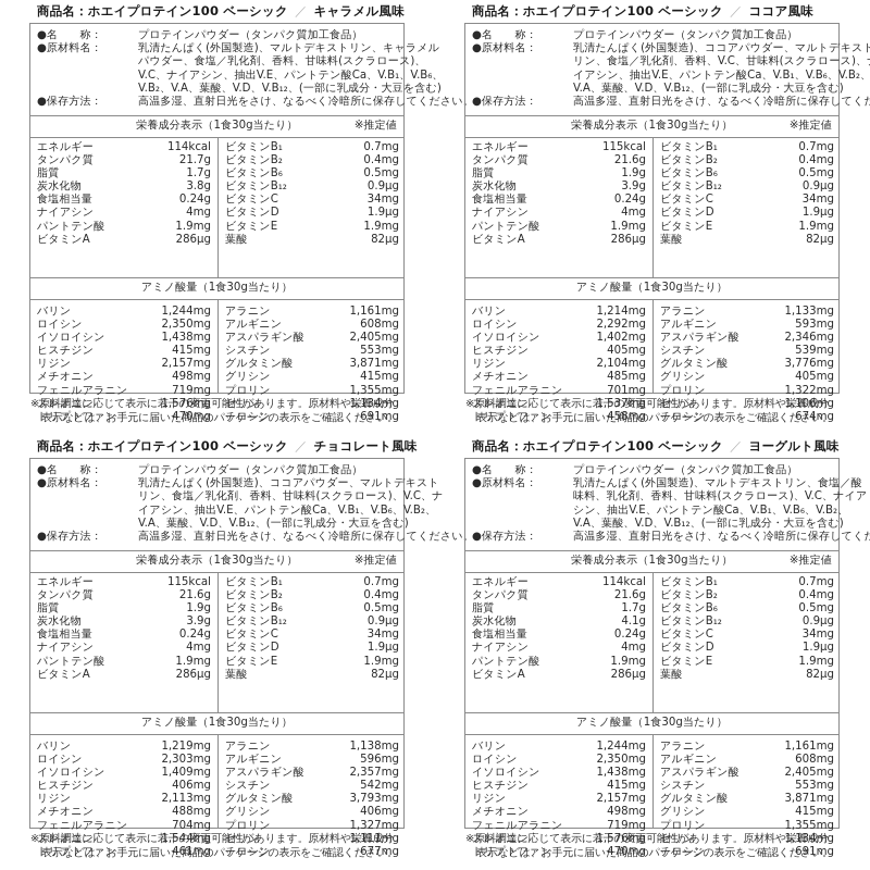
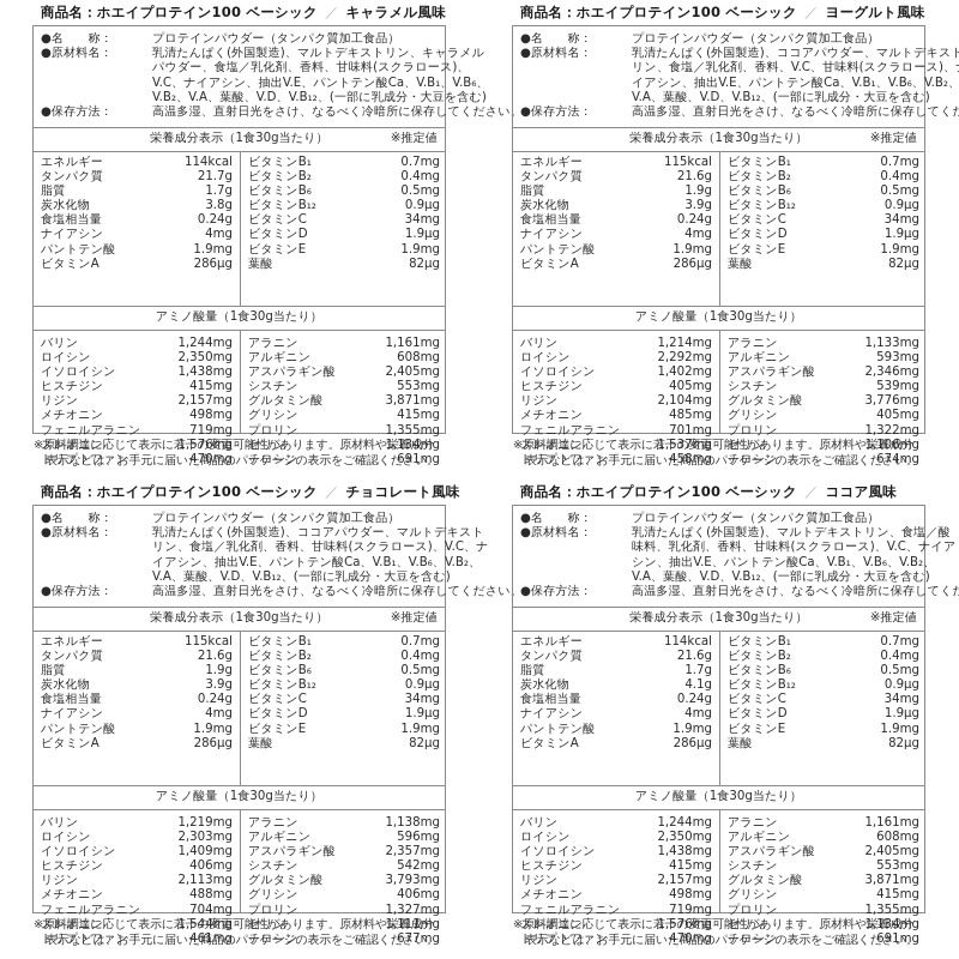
  商品名：ホエイプロテイン100 ベーシック ／ キャラメル風味
  ●名 称：
  プロテインパウダー（タンパク質加工食品）
  ●原材料名：
  乳清たんぱく(外国製造)、マルトデキストリン、キャラメル
  パウダー、食塩／乳化剤、香料、甘味料(スクラロース)、
  V.C、ナイアシン、抽出V.E、パントテン酸Ca、V.B₁、V.B₆、
  V.B₂、V.A、葉酸、V.D、V.B₁₂、(一部に乳成分・大豆を含む)
  ●保存方法：
  高温多湿、直射日光をさけ、なるべく冷暗所に保存してください。
  栄養成分表示（1食30g当たり）
  ※推定値
  エネルギー
  114kcal
  タンパク質
  21.7g
  脂質
  1.7g
  炭水化物
  3.8g
  食塩相当量
  0.24g
  ナイアシン
  4mg
  パントテン酸
  1.9mg
  ビタミンA
  286μg
  ビタミンB₁
  0.7mg
  ビタミンB₂
  0.4mg
  ビタミンB₆
  0.5mg
  ビタミンB₁₂
  0.9μg
  ビタミンC
  34mg
  ビタミンD
  1.9μg
  ビタミンE
  1.9mg
  葉酸
  82μg
  アミノ酸量（1食30g当たり）
  バリン
  1,244mg
  ロイシン
  2,350mg
  イソロイシン
  1,438mg
  ヒスチジン
  415mg
  リジン
  2,157mg
  メチオニン
  498mg
  フェニルアラニン
  719mg
  スレオニン
  1,576mg
  トリプトファン
  470mg
  アラニン
  1,161mg
  アルギニン
  608mg
  アスパラギン酸
  2,405mg
  シスチン
  553mg
  グルタミン酸
  3,871mg
  グリシン
  415mg
  プロリン
  1,355mg
  セリン
  1,134mg
  チロシン
  691mg
  ※原料調達に応じて表示に若干の変更可能性があります。原材料や栄養成分
  表示などは、お手元に届いた商品のパッケージの表示をご確認ください。
- 商品名：ホエイプロテイン100 ベーシック ／ ココア風味
+ 商品名：ホエイプロテイン100 ベーシック ／ ヨーグルト風味
  ●名 称：
  プロテインパウダー（タンパク質加工食品）
  ●原材料名：
  乳清たんぱく(外国製造)、ココアパウダー、マルトデキスト
  リン、食塩／乳化剤、香料、V.C、甘味料(スクラロース)、
  イアシン、抽出V.E、パントテン酸Ca、V.B₁、V.B₆、V.B₂、
  V.A、葉酸、V.D、V.B₁₂、(一部に乳成分・大豆を含む)
  ●保存方法：
  高温多湿、直射日光をさけ、なるべく冷暗所に保存してく
  栄養成分表示（1食30g当たり）
  ※推定値
  エネルギー
  115kcal
  タンパク質
  21.6g
  脂質
  1.9g
  炭水化物
  3.9g
  食塩相当量
  0.24g
  ナイアシン
  4mg
  パントテン酸
  1.9mg
  ビタミンA
  286μg
  ビタミンB₁
  0.7mg
  ビタミンB₂
  0.4mg
  ビタミンB₆
  0.5mg
  ビタミンB₁₂
  0.9μg
  ビタミンC
  34mg
  ビタミンD
  1.9μg
  ビタミンE
  1.9mg
  葉酸
  82μg
  アミノ酸量（1食30g当たり）
  バリン
  1,214mg
  ロイシン
  2,292mg
  イソロイシン
  1,402mg
  ヒスチジン
  405mg
  リジン
  2,104mg
  メチオニン
  485mg
  フェニルアラニン
  701mg
  スレオニン
  1,537mg
  トリプトファン
  458mg
  アラニン
  1,133mg
  アルギニン
  593mg
  アスパラギン酸
  2,346mg
  シスチン
  539mg
  グルタミン酸
  3,776mg
  グリシン
  405mg
  プロリン
  1,322mg
  セリン
  1,106mg
  チロシン
  674mg
  ※原料調達に応じて表示に若干の変更可能性があります。原材料や栄養成分
  表示などは、お手元に届いた商品のパッケージの表示をご確認ください。
  商品名：ホエイプロテイン100 ベーシック ／ チョコレート風味
  ●名 称：
  プロテインパウダー（タンパク質加工食品）
  ●原材料名：
  乳清たんぱく(外国製造)、ココアパウダー、マルトデキスト
  リン、食塩／乳化剤、香料、甘味料(スクラロース)、V.C、ナ
  イアシン、抽出V.E、パントテン酸Ca、V.B₁、V.B₆、V.B₂、
  V.A、葉酸、V.D、V.B₁₂、(一部に乳成分・大豆を含む)
  ●保存方法：
  高温多湿、直射日光をさけ、なるべく冷暗所に保存してください。
  栄養成分表示（1食30g当たり）
  ※推定値
  エネルギー
  115kcal
  タンパク質
  21.6g
  脂質
  1.9g
  炭水化物
  3.9g
  食塩相当量
  0.24g
  ナイアシン
  4mg
  パントテン酸
  1.9mg
  ビタミンA
  286μg
  ビタミンB₁
  0.7mg
  ビタミンB₂
  0.4mg
  ビタミンB₆
  0.5mg
  ビタミンB₁₂
  0.9μg
  ビタミンC
  34mg
  ビタミンD
  1.9μg
  ビタミンE
  1.9mg
  葉酸
  82μg
  アミノ酸量（1食30g当たり）
  バリン
  1,219mg
  ロイシン
  2,303mg
  イソロイシン
  1,409mg
  ヒスチジン
  406mg
  リジン
  2,113mg
  メチオニン
  488mg
  フェニルアラニン
  704mg
  スレオニン
  1,544mg
  トリプトファン
  461mg
  アラニン
  1,138mg
  アルギニン
  596mg
  アスパラギン酸
  2,357mg
  シスチン
  542mg
  グルタミン酸
  3,793mg
  グリシン
  406mg
  プロリン
  1,327mg
  セリン
  1,111mg
  チロシン
  677mg
  ※原料調達に応じて表示に若干の変更可能性があります。原材料や栄養成分
  表示などは、お手元に届いた商品のパッケージの表示をご確認ください。
- 商品名：ホエイプロテイン100 ベーシック ／ ヨーグルト風味
+ 商品名：ホエイプロテイン100 ベーシック ／ ココア風味
  ●名 称：
  プロテインパウダー（タンパク質加工食品）
  ●原材料名：
  乳清たんぱく(外国製造)、マルトデキストリン、食塩／酸
  味料、乳化剤、香料、甘味料(スクラロース)、V.C、ナイア
  シン、抽出V.E、パントテン酸Ca、V.B₁、V.B₆、V.B₂、
  V.A、葉酸、V.D、V.B₁₂、(一部に乳成分・大豆を含む)
  ●保存方法：
  高温多湿、直射日光をさけ、なるべく冷暗所に保存してく
  栄養成分表示（1食30g当たり）
  ※推定値
  エネルギー
  114kcal
  タンパク質
  21.6g
  脂質
  1.7g
  炭水化物
  4.1g
  食塩相当量
  0.24g
  ナイアシン
  4mg
  パントテン酸
  1.9mg
  ビタミンA
  286μg
  ビタミンB₁
  0.7mg
  ビタミンB₂
  0.4mg
  ビタミンB₆
  0.5mg
  ビタミンB₁₂
  0.9μg
  ビタミンC
  34mg
  ビタミンD
  1.9μg
  ビタミンE
  1.9mg
  葉酸
  82μg
  アミノ酸量（1食30g当たり）
  バリン
  1,244mg
  ロイシン
  2,350mg
  イソロイシン
  1,438mg
  ヒスチジン
  415mg
  リジン
  2,157mg
  メチオニン
  498mg
  フェニルアラニン
  719mg
  スレオニン
  1,576mg
  トリプトファン
  470mg
  アラニン
  1,161mg
  アルギニン
  608mg
  アスパラギン酸
  2,405mg
  シスチン
  553mg
  グルタミン酸
  3,871mg
  グリシン
  415mg
  プロリン
  1,355mg
  セリン
  1,134mg
  チロシン
  691mg
  ※原料調達に応じて表示に若干の変更可能性があります。原材料や栄養成分
  表示などは、お手元に届いた商品のパッケージの表示をご確認ください。
